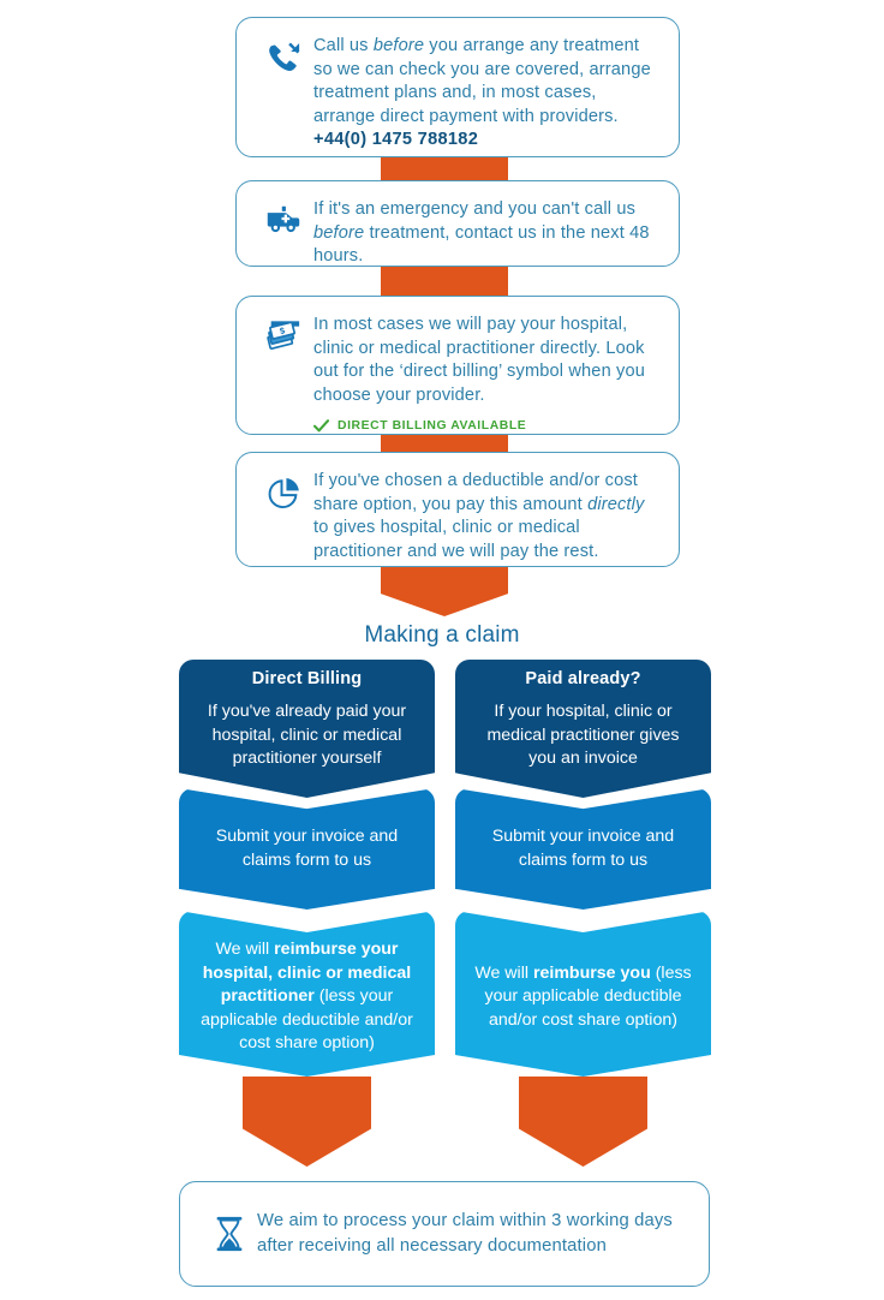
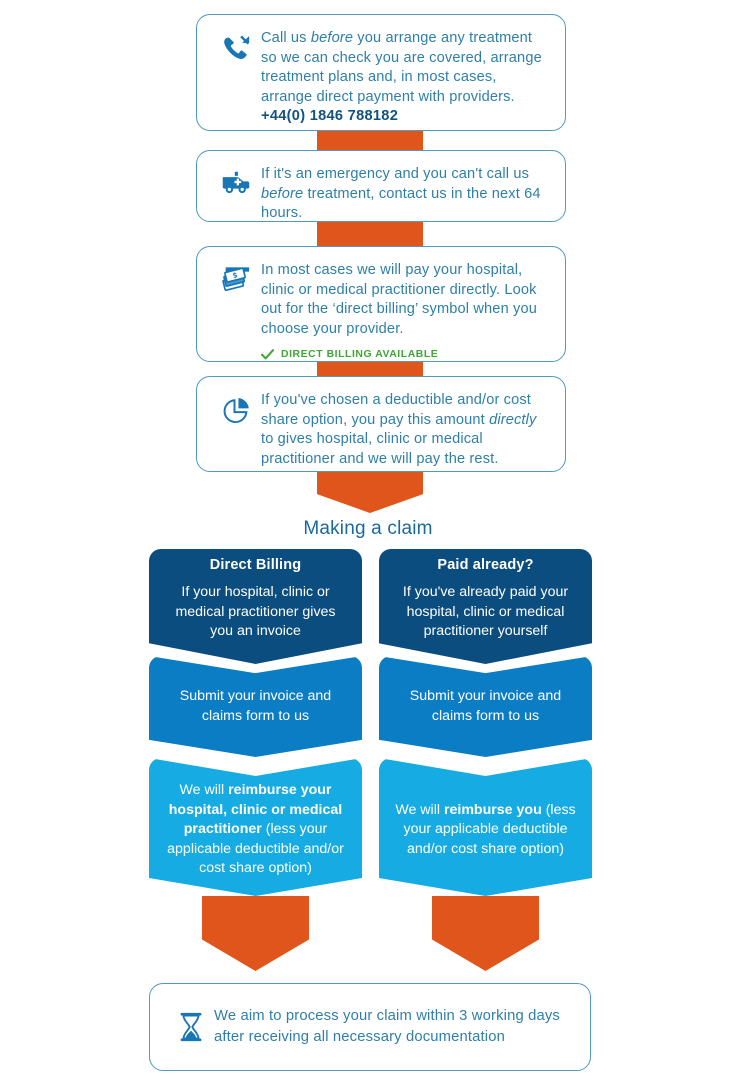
  Call us before you arrange any treatment so we can check you are covered, arrange treatment plans and, in most cases, arrange direct payment with providers.
- +44(0) 1475 788182
+ +44(0) 1846 788182
- If it's an emergency and you can't call us before treatment, contact us in the next 48 hours.
+ If it's an emergency and you can't call us before treatment, contact us in the next 64 hours.
  In most cases we will pay your hospital, clinic or medical practitioner directly. Look out for the ‘direct billing’ symbol when you choose your provider.
  DIRECT BILLING AVAILABLE
  If you've chosen a deductible and/or cost share option, you pay this amount directly to gives hospital, clinic or medical practitioner and we will pay the rest.
  Making a claim
  Direct Billing
- If you've already paid your hospital, clinic or medical practitioner yourself
+ If your hospital, clinic or medical practitioner gives you an invoice
  Submit your invoice and claims form to us
  We will reimburse your hospital, clinic or medical practitioner (less your applicable deductible and/or cost share option)
  Paid already?
- If your hospital, clinic or medical practitioner gives you an invoice
+ If you've already paid your hospital, clinic or medical practitioner yourself
  Submit your invoice and claims form to us
  We will reimburse you (less your applicable deductible and/or cost share option)
  We aim to process your claim within 3 working days after receiving all necessary documentation
